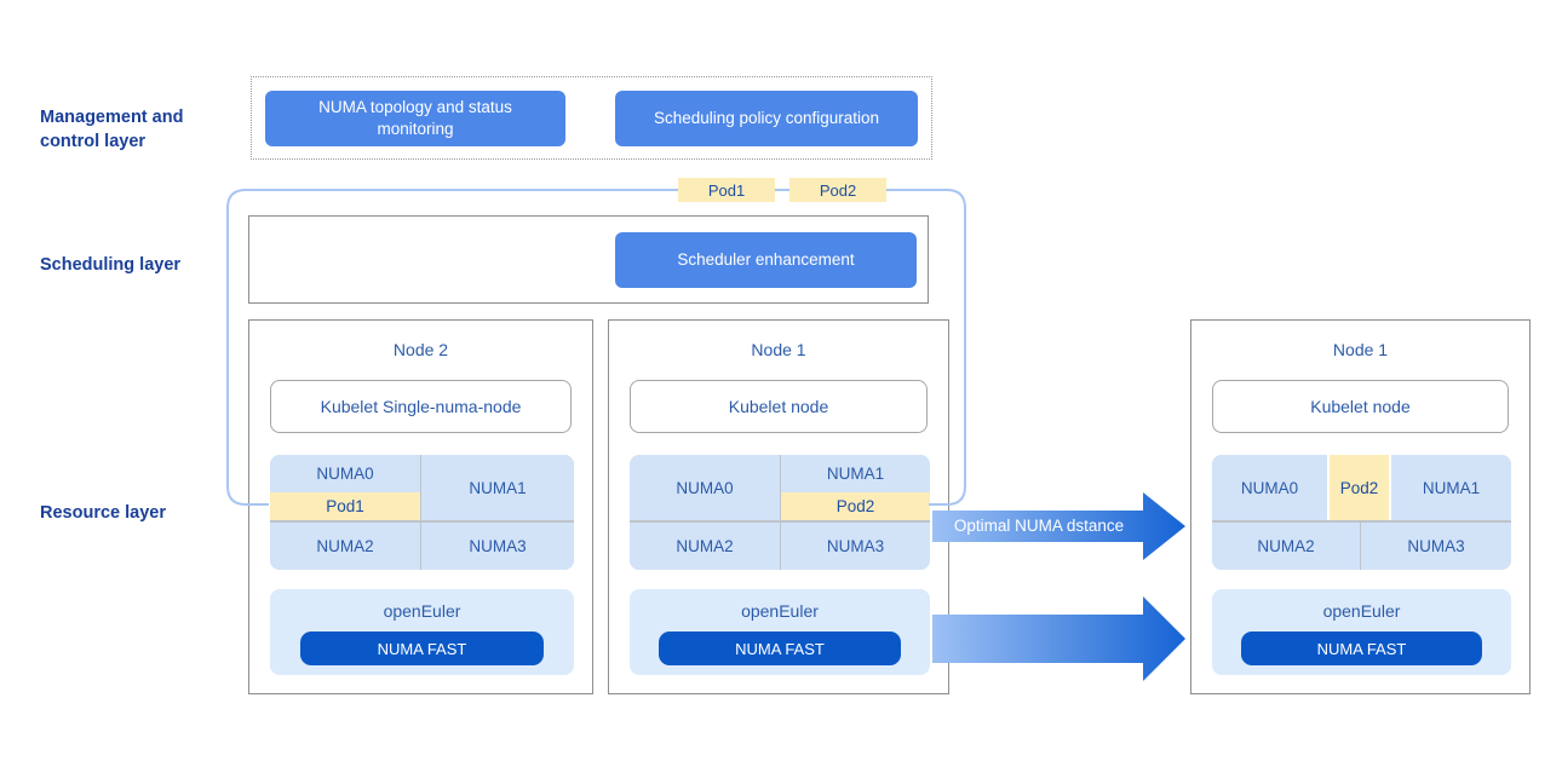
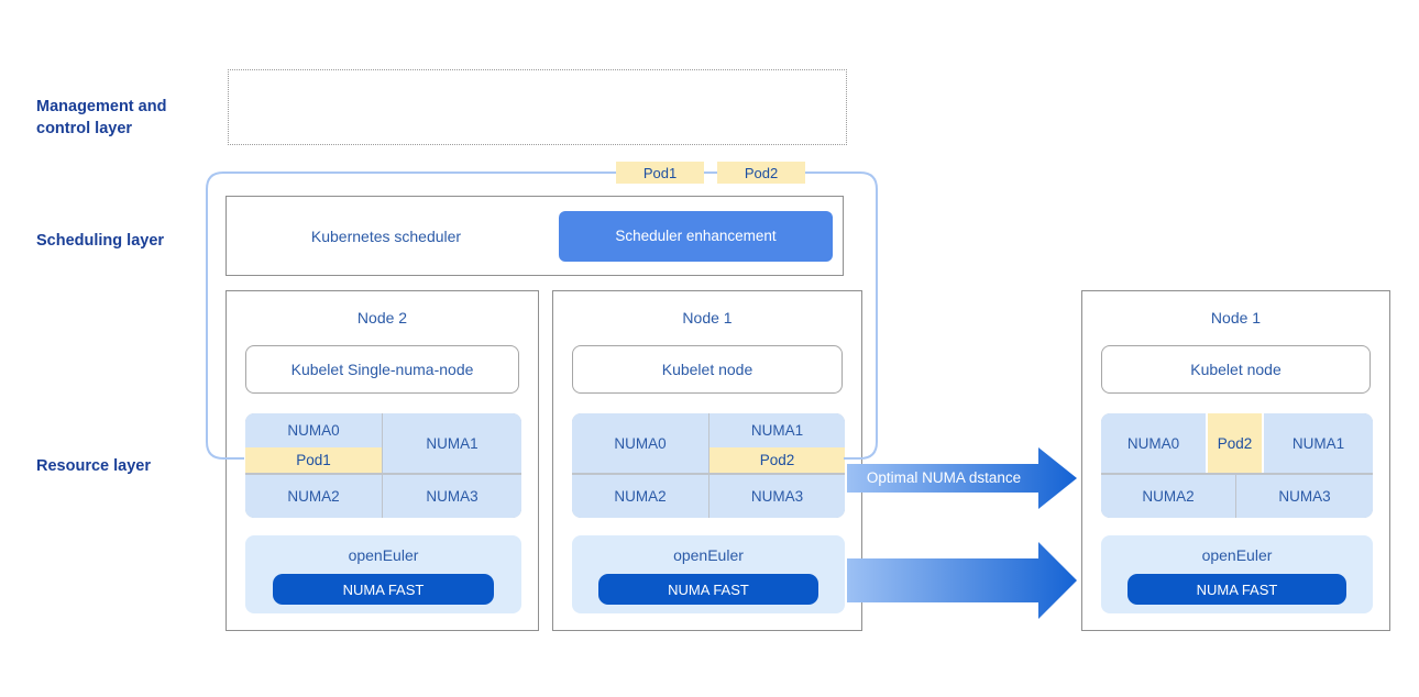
  Management and control layer
  Scheduling layer
  Resource layer
- NUMA topology and status monitoring
- Scheduling policy configuration
  Optimal NUMA dstance
  Pod1
  Pod2
+ Kubernetes scheduler
  Scheduler enhancement
  Node 2
  Kubelet Single-numa-node
  NUMA0
  Pod1
  NUMA1
  NUMA2
  NUMA3
  openEuler
  NUMA FAST
  Node 1
  Kubelet node
  NUMA0
  NUMA1
  Pod2
  NUMA2
  NUMA3
  openEuler
  NUMA FAST
  Node 1
  Kubelet node
  NUMA0
  Pod2
  NUMA1
  NUMA2
  NUMA3
  openEuler
  NUMA FAST
